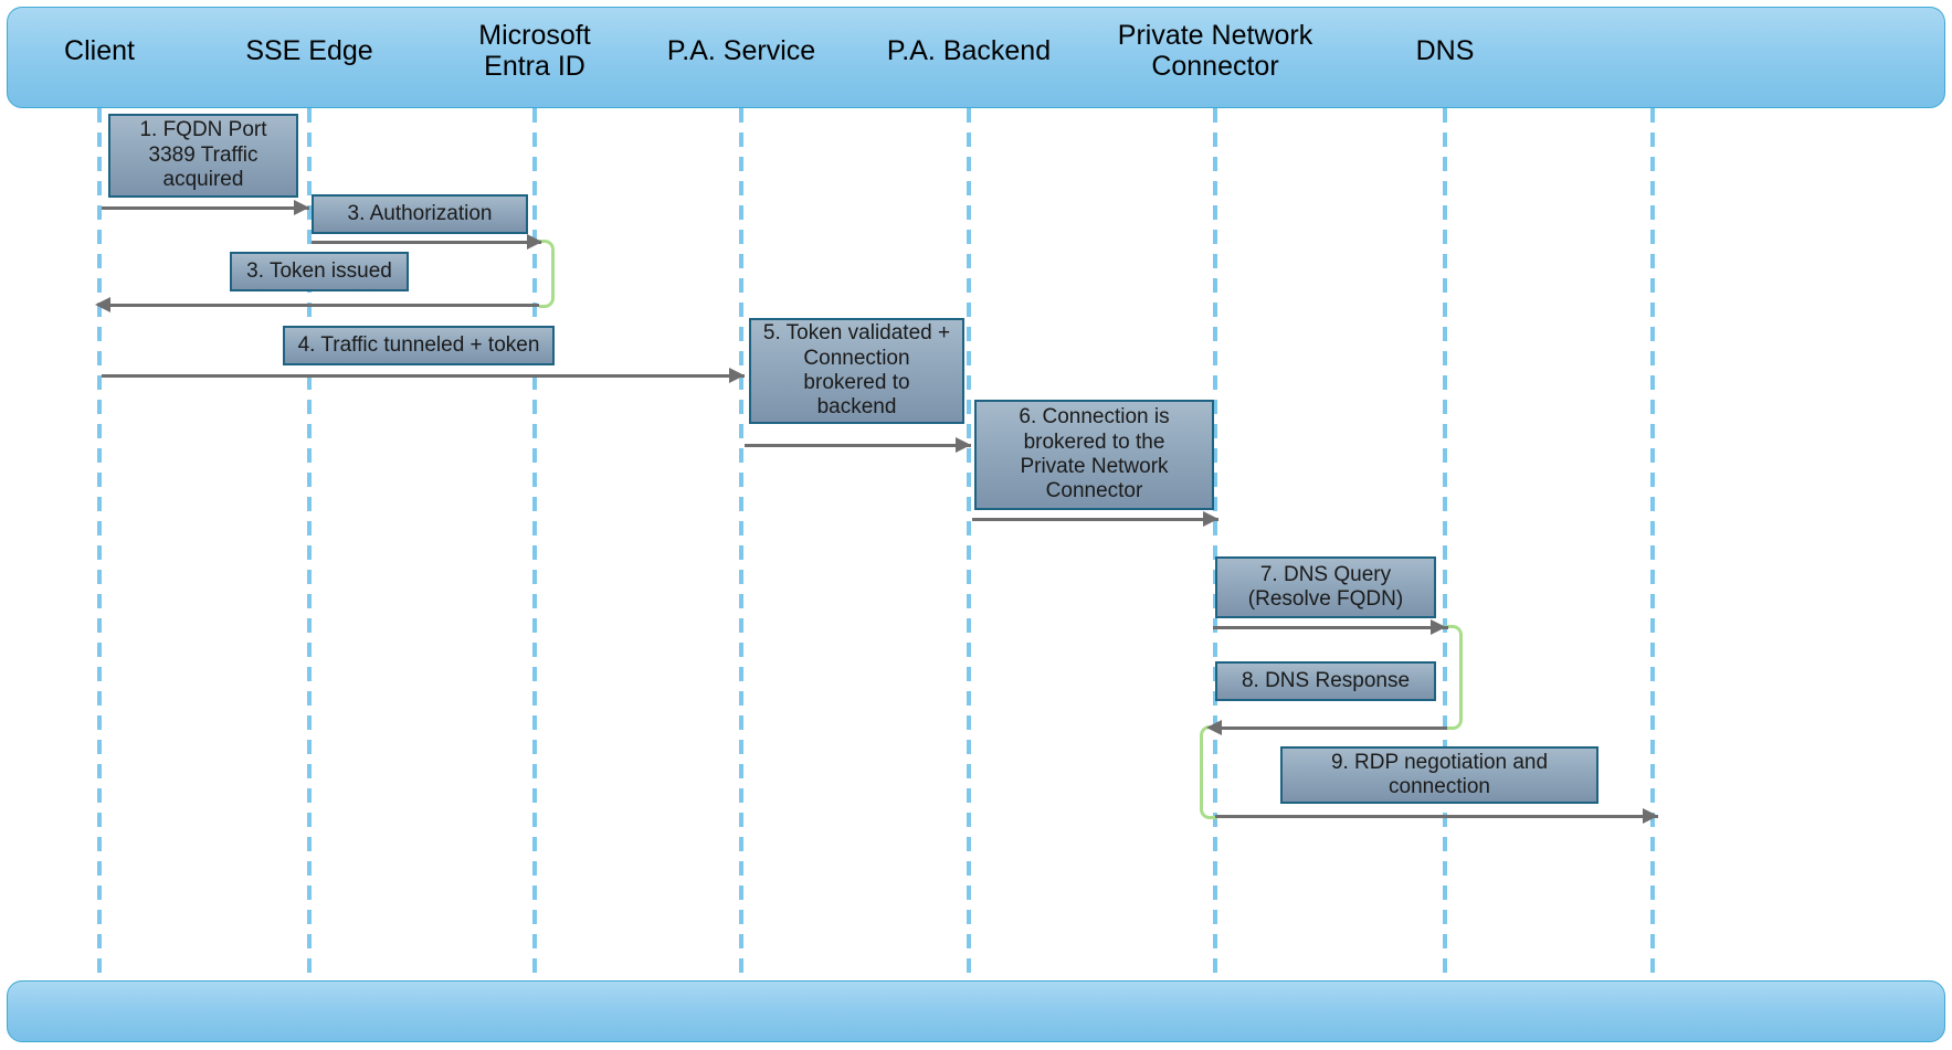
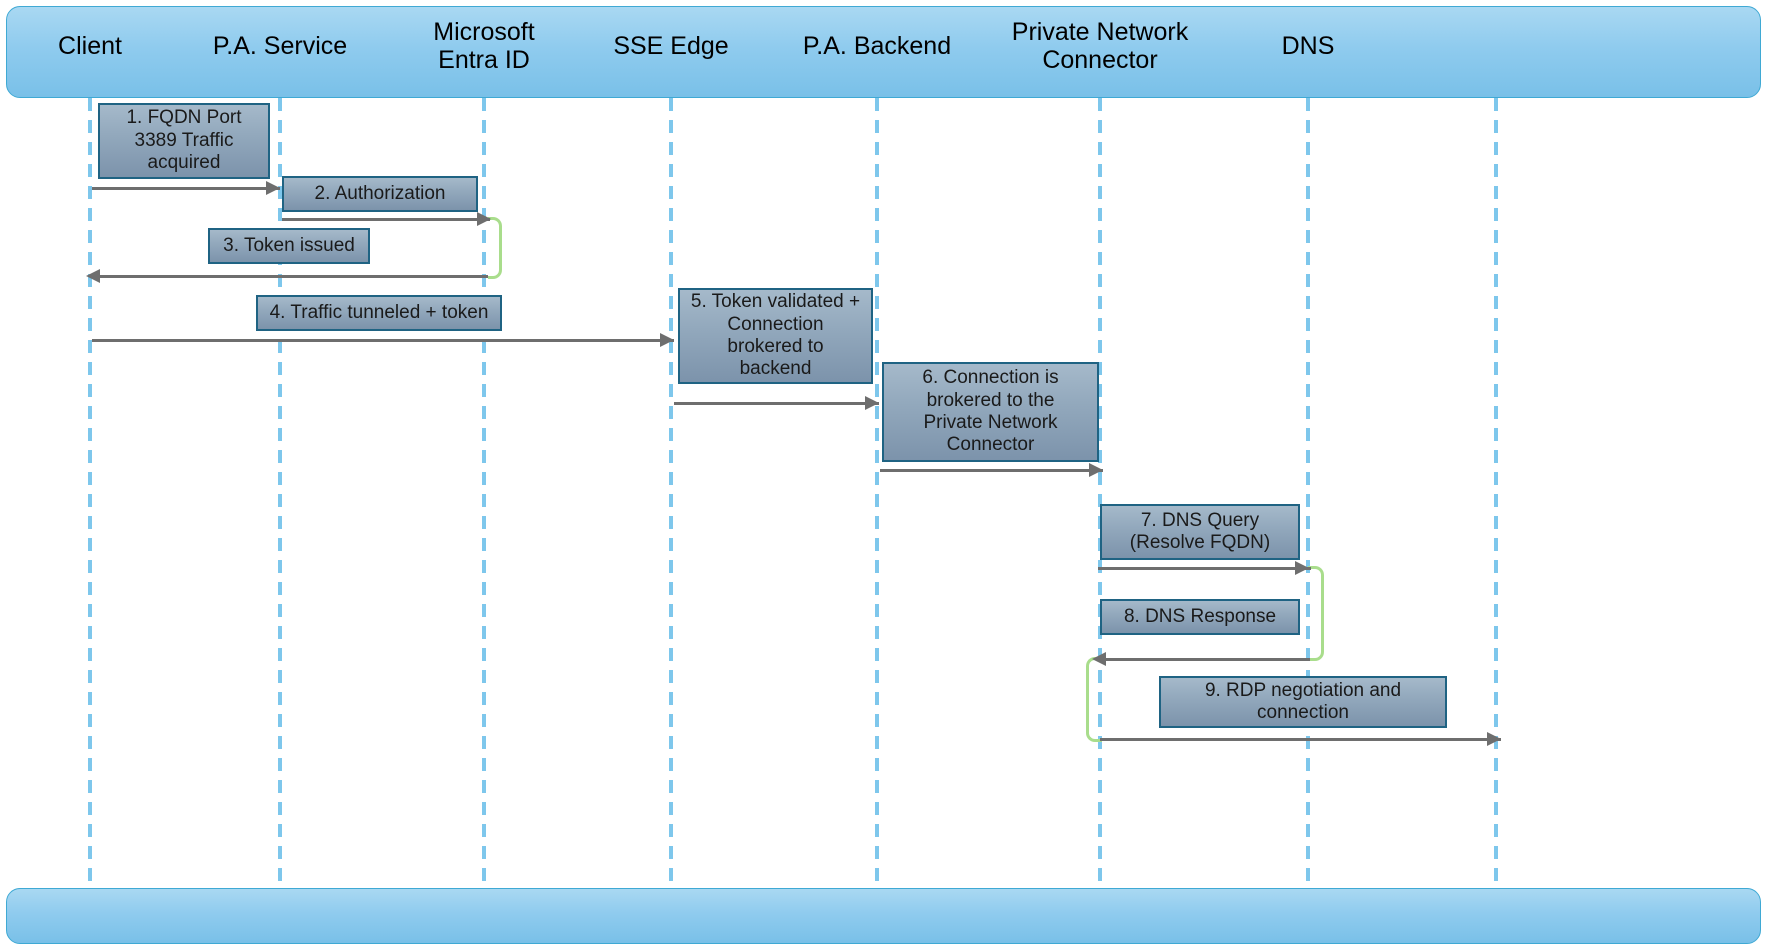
  Client
- SSE Edge
+ P.A. Service
  Microsoft
  Entra ID
- P.A. Service
+ SSE Edge
  P.A. Backend
  Private Network
  Connector
  DNS
  1. FQDN Port
  3389 Traffic
  acquired
- 3. Authorization
+ 2. Authorization
  3. Token issued
  4. Traffic tunneled + token
  5. Token validated +
  Connection
  brokered to
  backend
  6. Connection is
  brokered to the
  Private Network
  Connector
  7. DNS Query
  (Resolve FQDN)
  8. DNS Response
  9. RDP negotiation and
  connection
